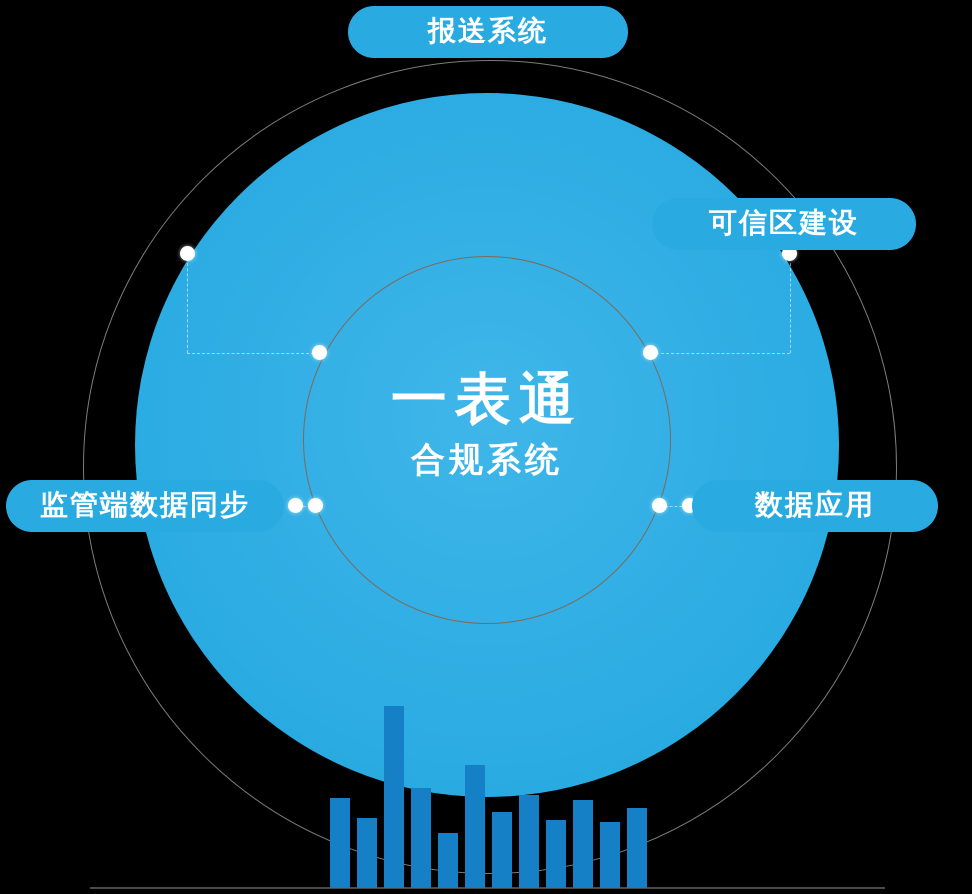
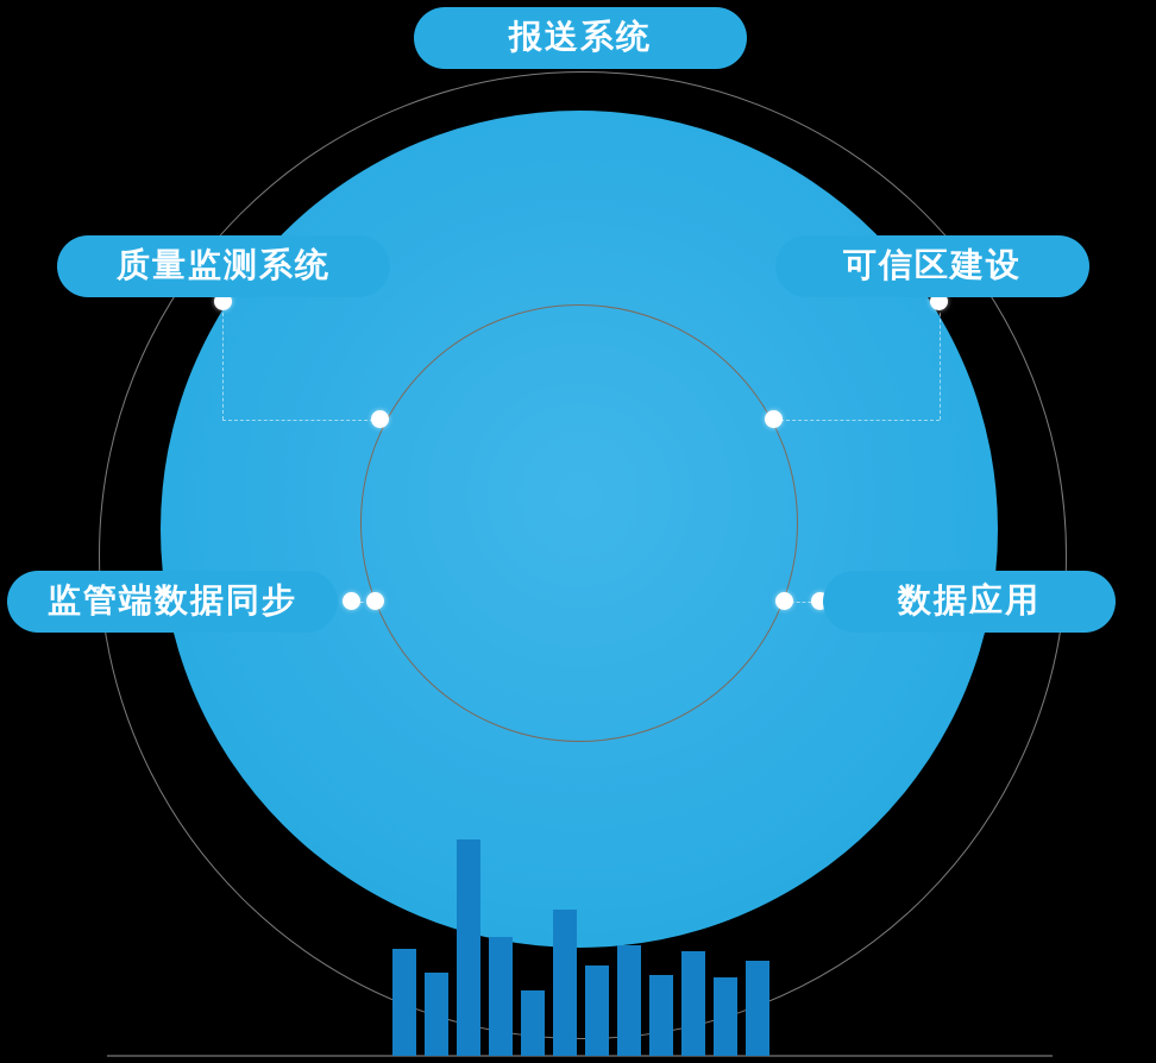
- 一表通
- 合规系统
  报送系统
+ 质量监测系统
  可信区建设
  监管端数据同步
  数据应用
